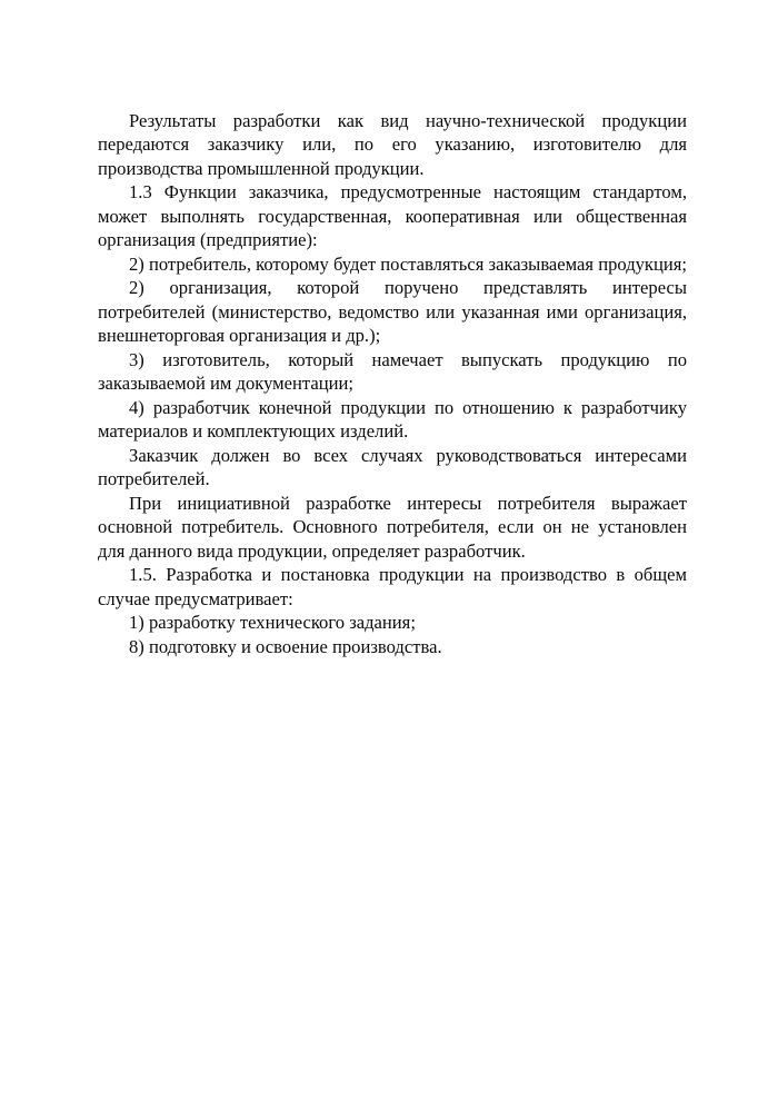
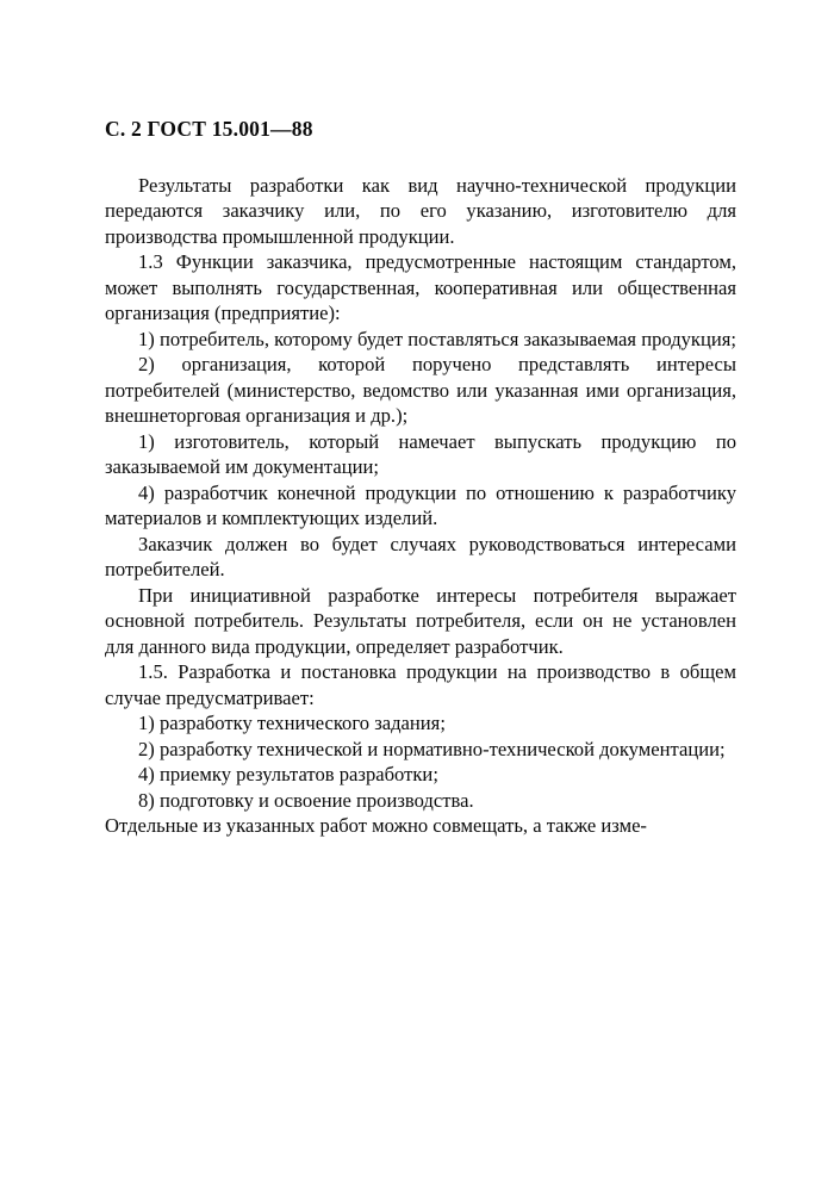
+ С. 2 ГОСТ 15.001—88
  Результаты разработки как вид научно-технической продукции передаются заказчику или, по его указанию, изготовителю для производства промышленной продукции.
  1.3 Функции заказчика, предусмотренные настоящим стандартом, может выполнять государственная, кооперативная или общественная организация (предприятие):
- 2) потребитель, которому будет поставляться заказываемая продукция;
+ 1) потребитель, которому будет поставляться заказываемая продукция;
  2) организация, которой поручено представлять интересы потребителей (министерство, ведомство или указанная ими организация, внешнеторговая организация и др.);
- 3) изготовитель, который намечает выпускать продукцию по заказываемой им документации;
+ 1) изготовитель, который намечает выпускать продукцию по заказываемой им документации;
  4) разработчик конечной продукции по отношению к разработчику материалов и комплектующих изделий.
- Заказчик должен во всех случаях руководствоваться интересами потребителей.
+ Заказчик должен во будет случаях руководствоваться интересами потребителей.
- При инициативной разработке интересы потребителя выражает основной потребитель. Основного потребителя, если он не установлен для данного вида продукции, определяет разработчик.
+ При инициативной разработке интересы потребителя выражает основной потребитель. Результаты потребителя, если он не установлен для данного вида продукции, определяет разработчик.
  1.5. Разработка и постановка продукции на производство в общем случае предусматривает:
  1) разработку технического задания;
+ 2) разработку технической и нормативно-технической документации;
+ 4) приемку результатов разработки;
  8) подготовку и освоение производства.
+ Отдельные из указанных работ можно совмещать, а также изме-
